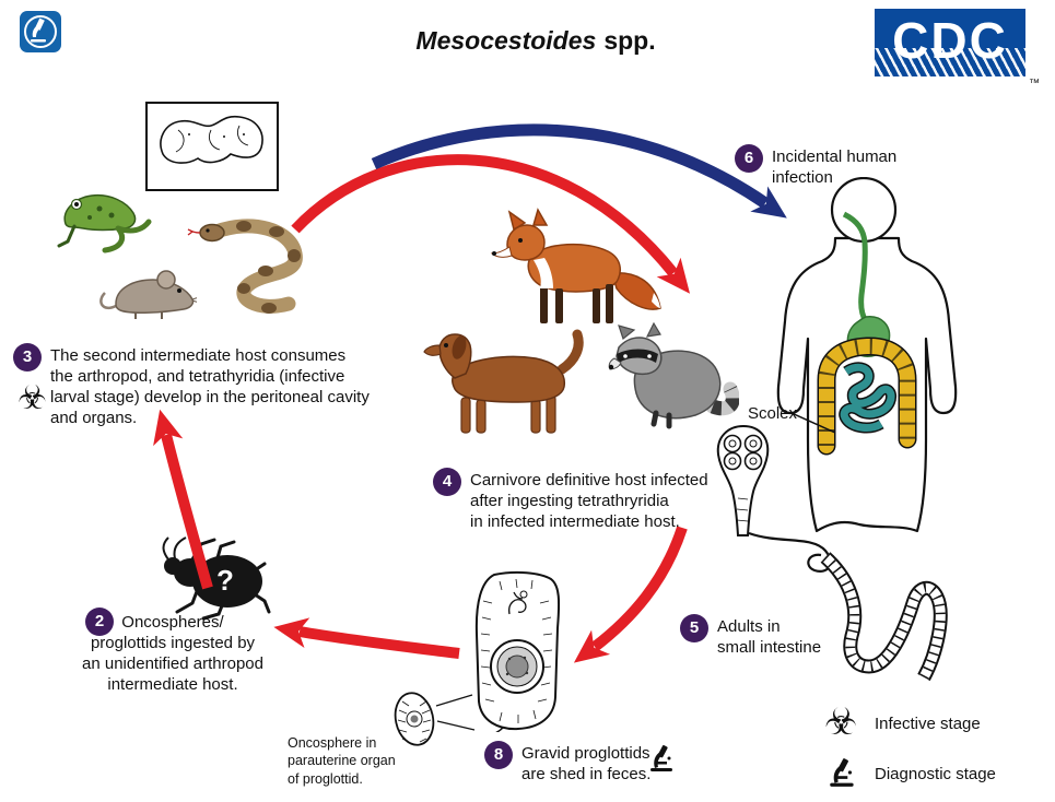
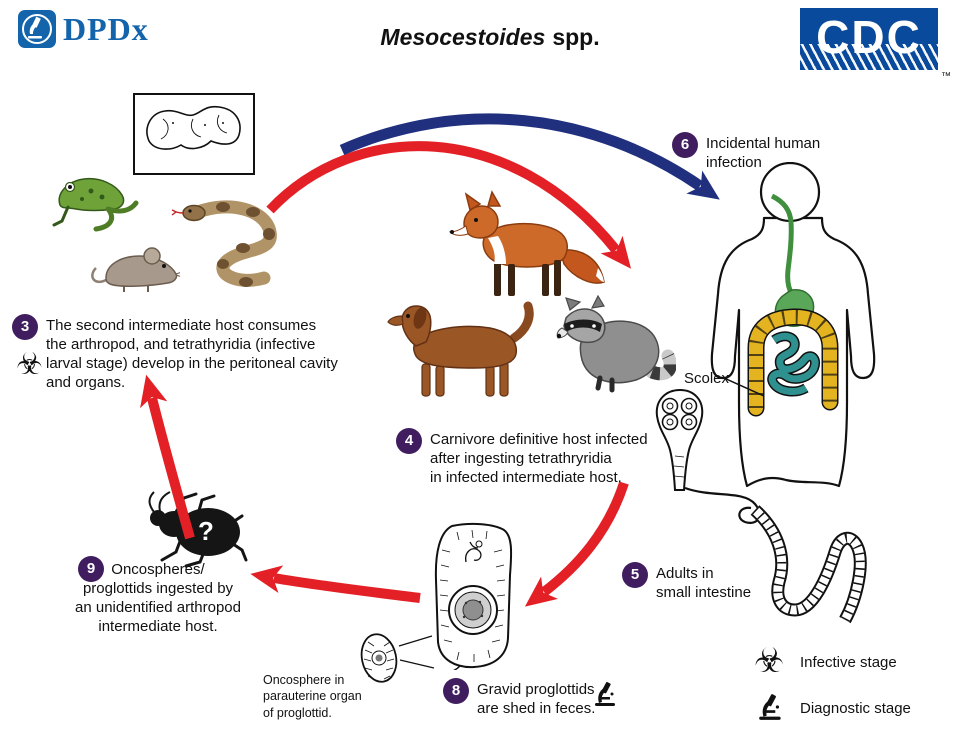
+ DPDx
  Mesocestoides spp.
  CDC
  ™
  ?
  3
  The second intermediate host consumes
  the arthropod, and tetrathyridia (infective
  larval stage) develop in the peritoneal cavity
  and organs.
  ☣
- 2
+ 9
  Oncospheres/
  proglottids ingested by
  an unidentified arthropod
  intermediate host.
  8
  Gravid proglottids
  are shed in feces.
  4
  Carnivore definitive host infected
  after ingesting tetrathryridia
  in infected intermediate host.
  5
  Adults in
  small intestine
  6
  Incidental human
  infection
  Scolex
  Oncosphere in
  parauterine organ
  of proglottid.
  ☣
  Infective stage
  Diagnostic stage
